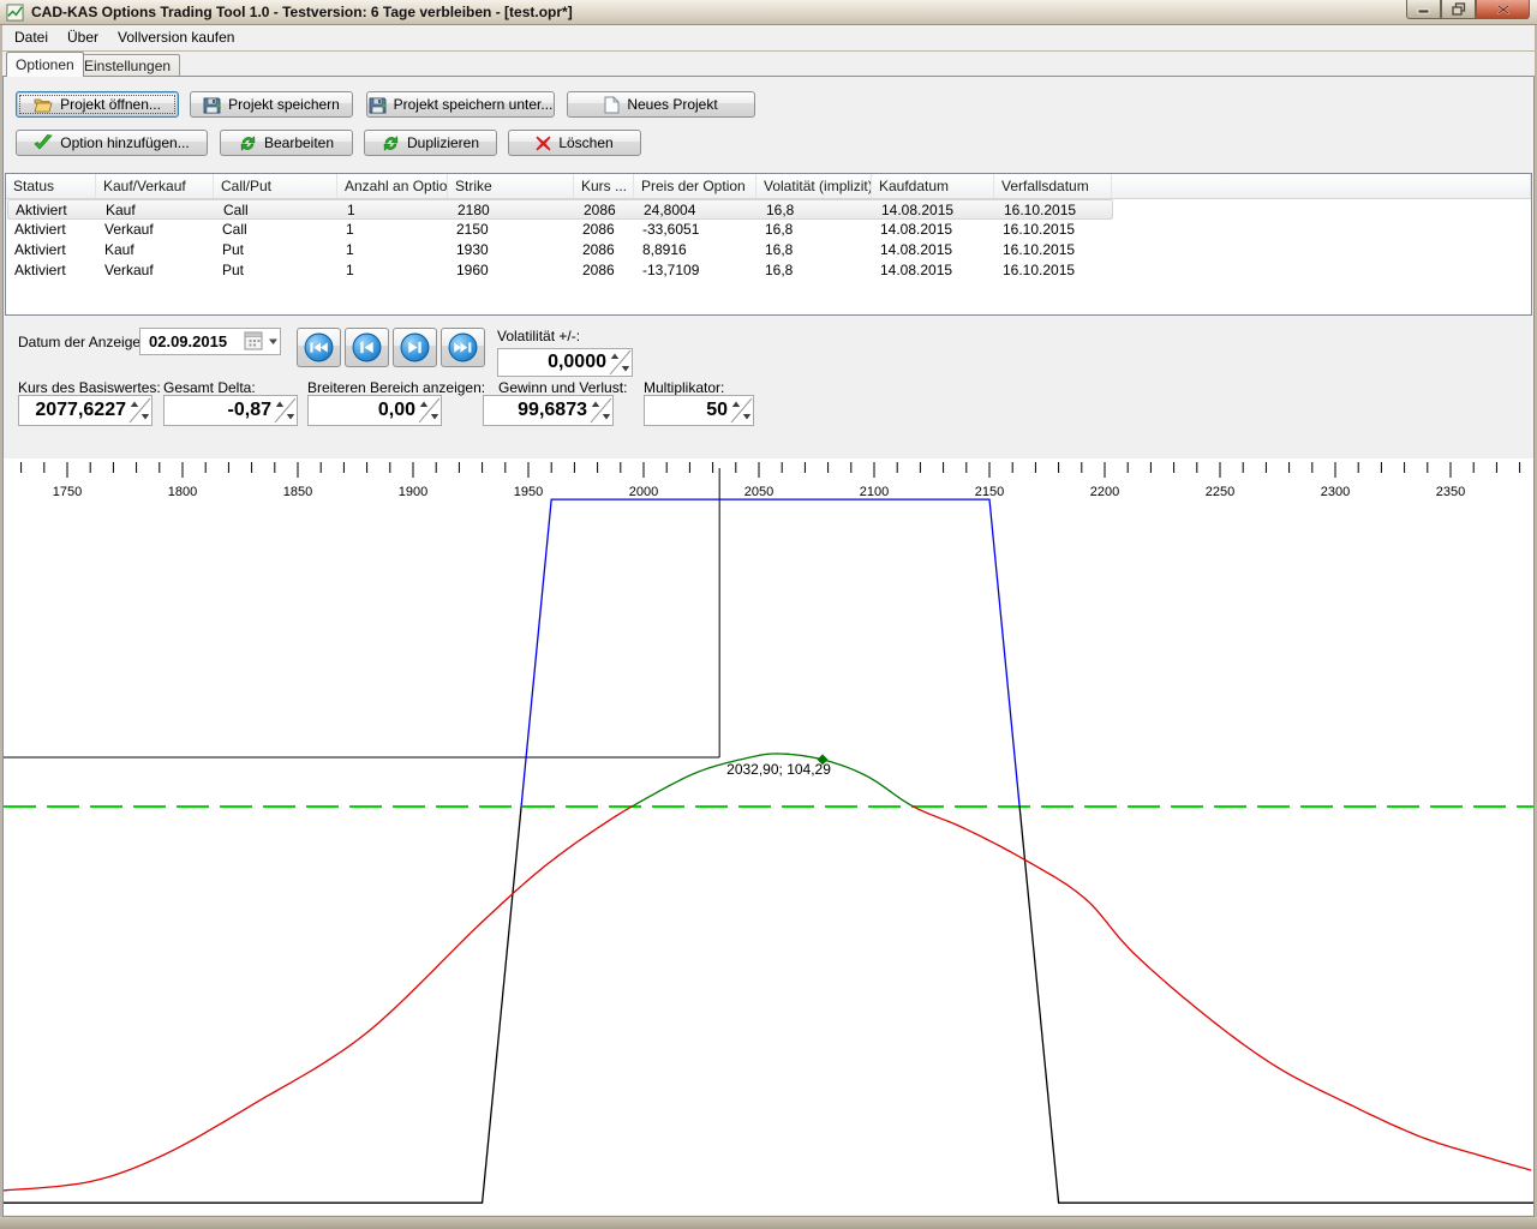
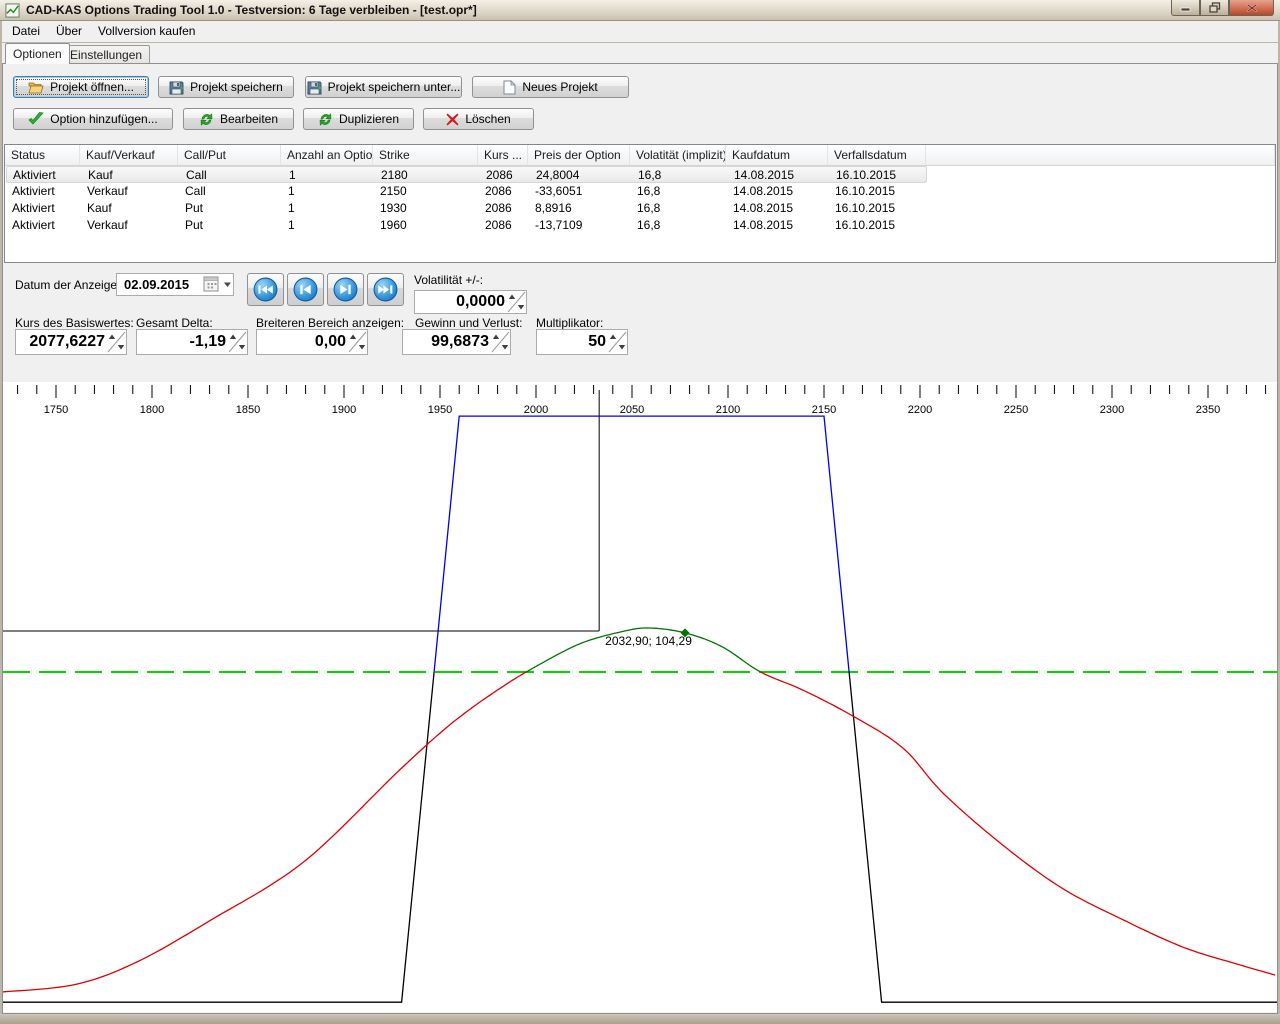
  CAD-KAS Options Trading Tool 1.0 - Testversion: 6 Tage verbleiben - [test.opr*]
  Datei
  Über
  Vollversion kaufen
  Optionen
  Einstellungen
  Projekt öffnen...
  Projekt speichern
  Projekt speichern unter...
  Neues Projekt
  Option hinzufügen...
  Bearbeiten
  Duplizieren
  Löschen
  Status
  Kauf/Verkauf
  Call/Put
  Anzahl an Optio
  Strike
  Kurs ...
  Preis der Option
  Volatität (implizit)
  Kaufdatum
  Verfallsdatum
  Aktiviert
  Kauf
  Call
  1
  2180
  2086
  24,8004
  16,8
  14.08.2015
  16.10.2015
  Aktiviert
  Verkauf
  Call
  1
  2150
  2086
  -33,6051
  16,8
  14.08.2015
  16.10.2015
  Aktiviert
  Kauf
  Put
  1
  1930
  2086
  8,8916
  16,8
  14.08.2015
  16.10.2015
  Aktiviert
  Verkauf
  Put
  1
  1960
  2086
  -13,7109
  16,8
  14.08.2015
  16.10.2015
  Datum der Anzeige
  02.09.2015
  Volatilität +/-:
  0,0000
  Kurs des Basiswertes:
  Gesamt Delta:
  Breiteren Bereich anzeigen:
  Gewinn und Verlust:
  Multiplikator:
  2077,6227
- -0,87
+ -1,19
  0,00
  99,6873
  50
  1750
  1800
  1850
  1900
  1950
  2000
  2050
  2100
  2150
  2200
  2250
  2300
  2350
  2032,90; 104,29
